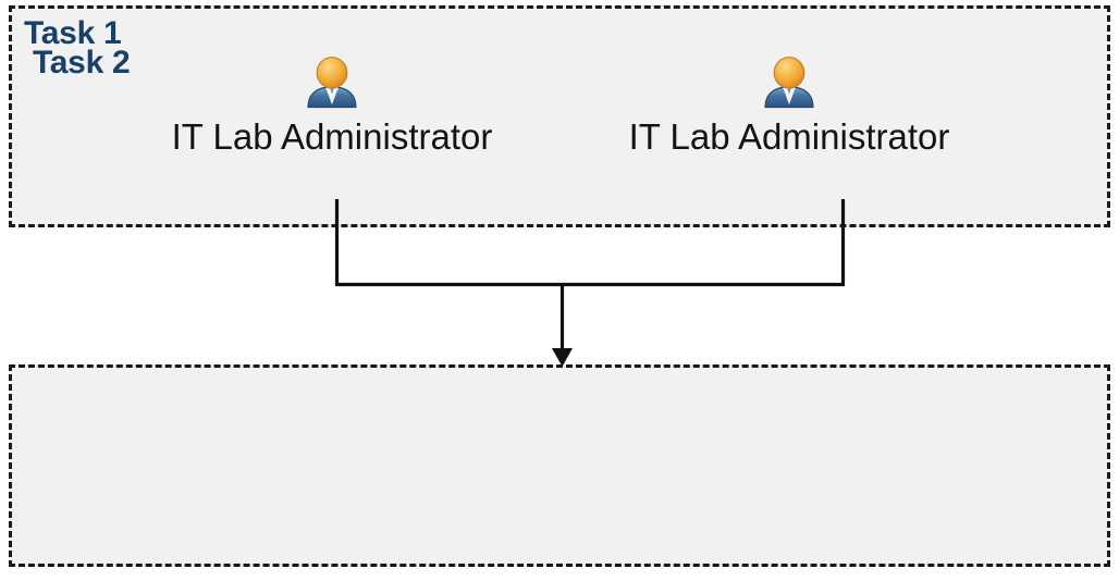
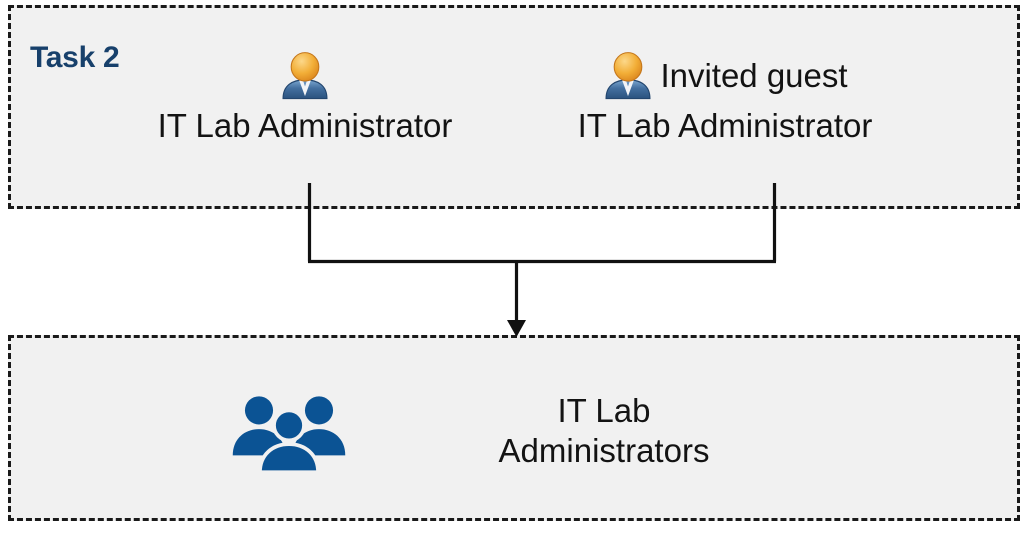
- Task 1
  IT Lab Administrator
+ Invited guest
  IT Lab Administrator
  Task 2
+ IT Lab
+ Administrators
